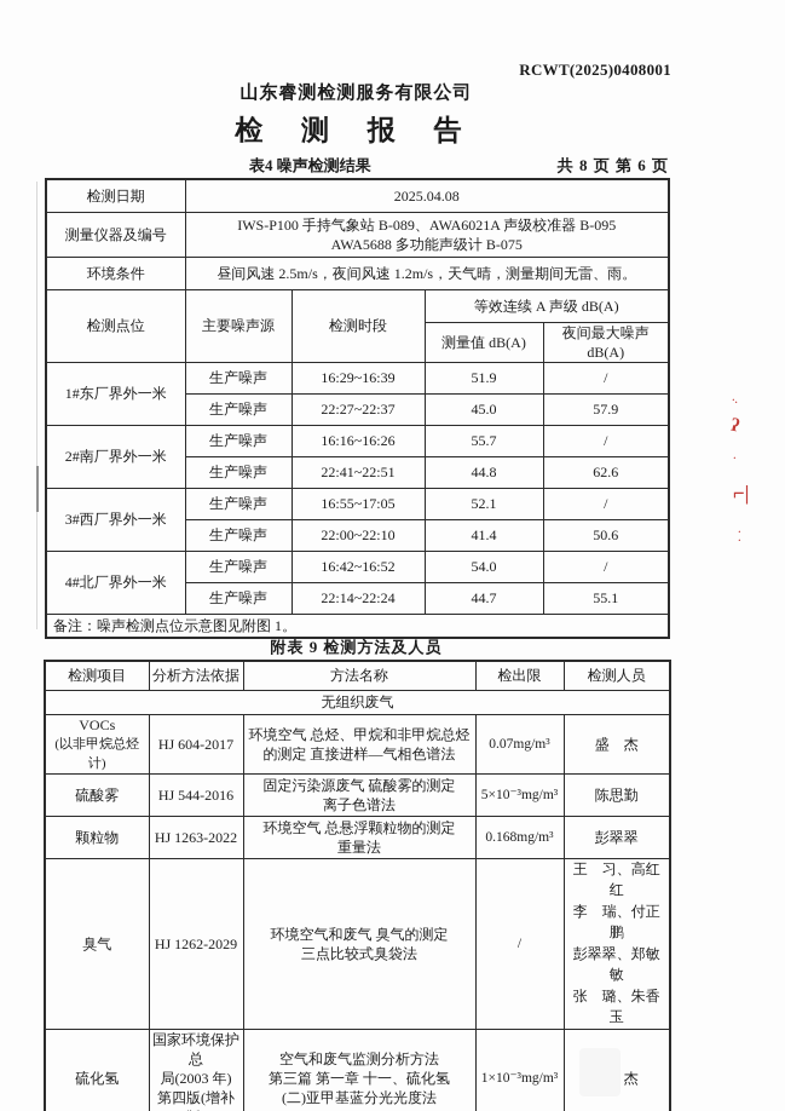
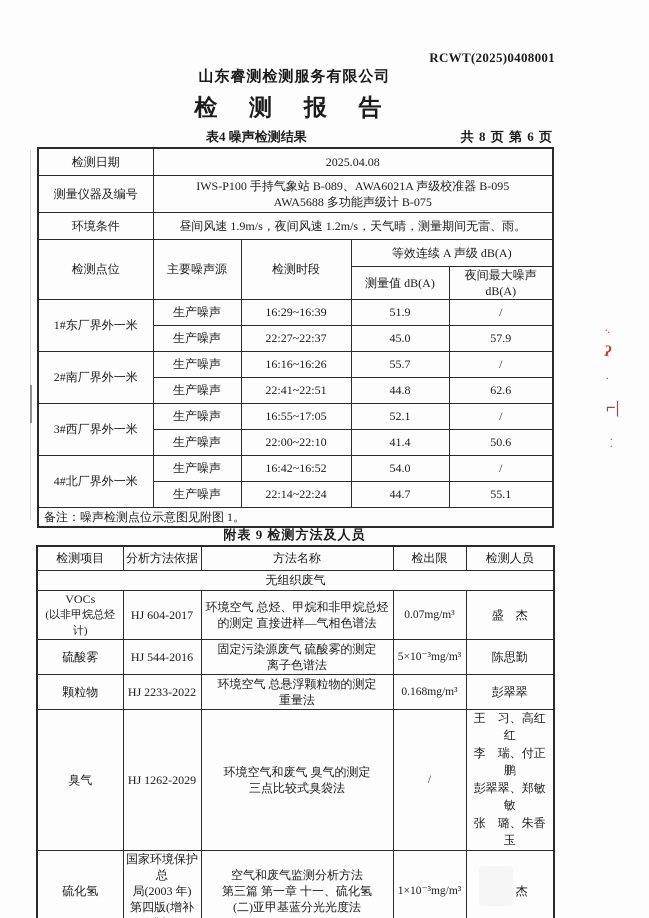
  RCWT(2025)0408001
  山东睿测检测服务有限公司
  检 测 报 告
  表4 噪声检测结果
  共 8 页 第 6 页
  检测日期	2025.04.08
  测量仪器及编号	IWS-P100 手持气象站 B-089、AWA6021A 声级校准器 B-095 AWA5688 多功能声级计 B-075
- 环境条件	昼间风速 2.5m/s，夜间风速 1.2m/s，天气晴，测量期间无雷、雨。
+ 环境条件	昼间风速 1.9m/s，夜间风速 1.2m/s，天气晴，测量期间无雷、雨。
  检测点位	主要噪声源	检测时段	等效连续 A 声级 dB(A)
  测量值 dB(A)	夜间最大噪声 dB(A)
  1#东厂界外一米	生产噪声	16:29~16:39	51.9	/
  生产噪声	22:27~22:37	45.0	57.9
  2#南厂界外一米	生产噪声	16:16~16:26	55.7	/
  生产噪声	22:41~22:51	44.8	62.6
  3#西厂界外一米	生产噪声	16:55~17:05	52.1	/
  生产噪声	22:00~22:10	41.4	50.6
  4#北厂界外一米	生产噪声	16:42~16:52	54.0	/
  生产噪声	22:14~22:24	44.7	55.1
  备注：噪声检测点位示意图见附图 1。
  附表 9 检测方法及人员
  检测项目	分析方法依据	方法名称	检出限	检测人员
  无组织废气
  VOCs (以非甲烷总烃计)	HJ 604-2017	环境空气 总烃、甲烷和非甲烷总烃 的测定 直接进样—气相色谱法	0.07mg/m³	盛 杰
  硫酸雾	HJ 544-2016	固定污染源废气 硫酸雾的测定 离子色谱法	5×10⁻³mg/m³	陈思勤
- 颗粒物	HJ 1263-2022	环境空气 总悬浮颗粒物的测定 重量法	0.168mg/m³	彭翠翠
+ 颗粒物	HJ 2233-2022	环境空气 总悬浮颗粒物的测定 重量法	0.168mg/m³	彭翠翠
  臭气	HJ 1262-2029	环境空气和废气 臭气的测定 三点比较式臭袋法	/	王 习、高红红 李 瑞、付正鹏 彭翠翠、郑敏敏 张 璐、朱香玉
  硫化氢	国家环境保护总 局(2003 年) 第四版(增补	空气和废气监测分析方法 第三篇 第一章 十一、硫化氢 (二)亚甲基蓝分光光度法	1×10⁻³mg/m³	杰
  ·.
  ·
  ⌐|
  ·
  ·
